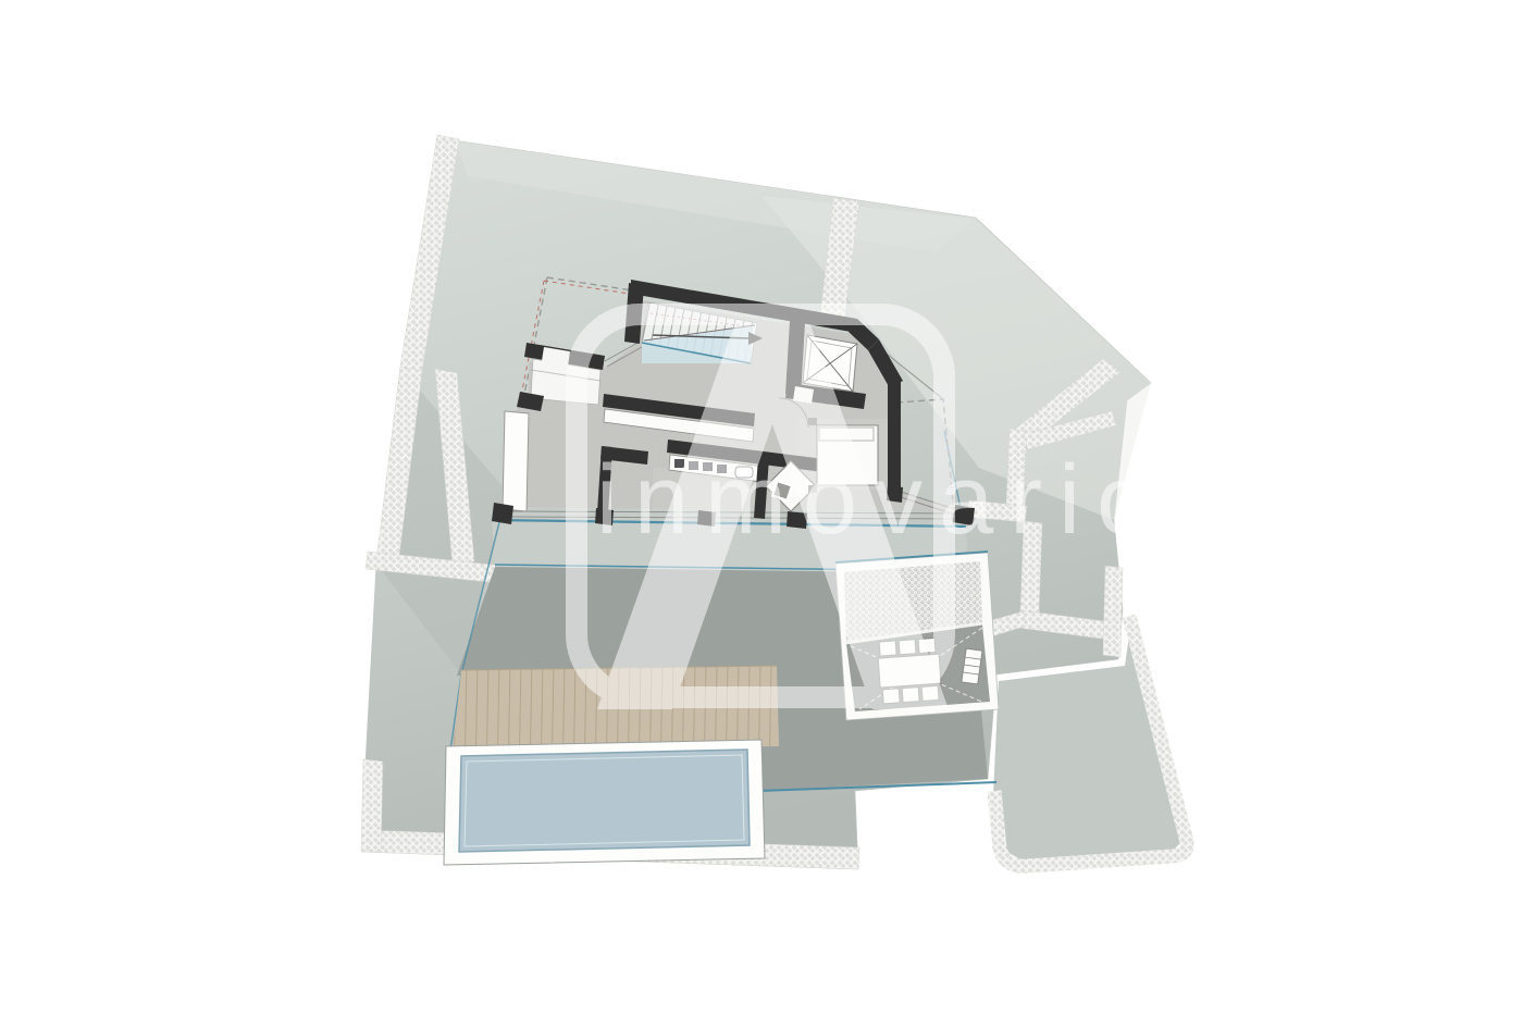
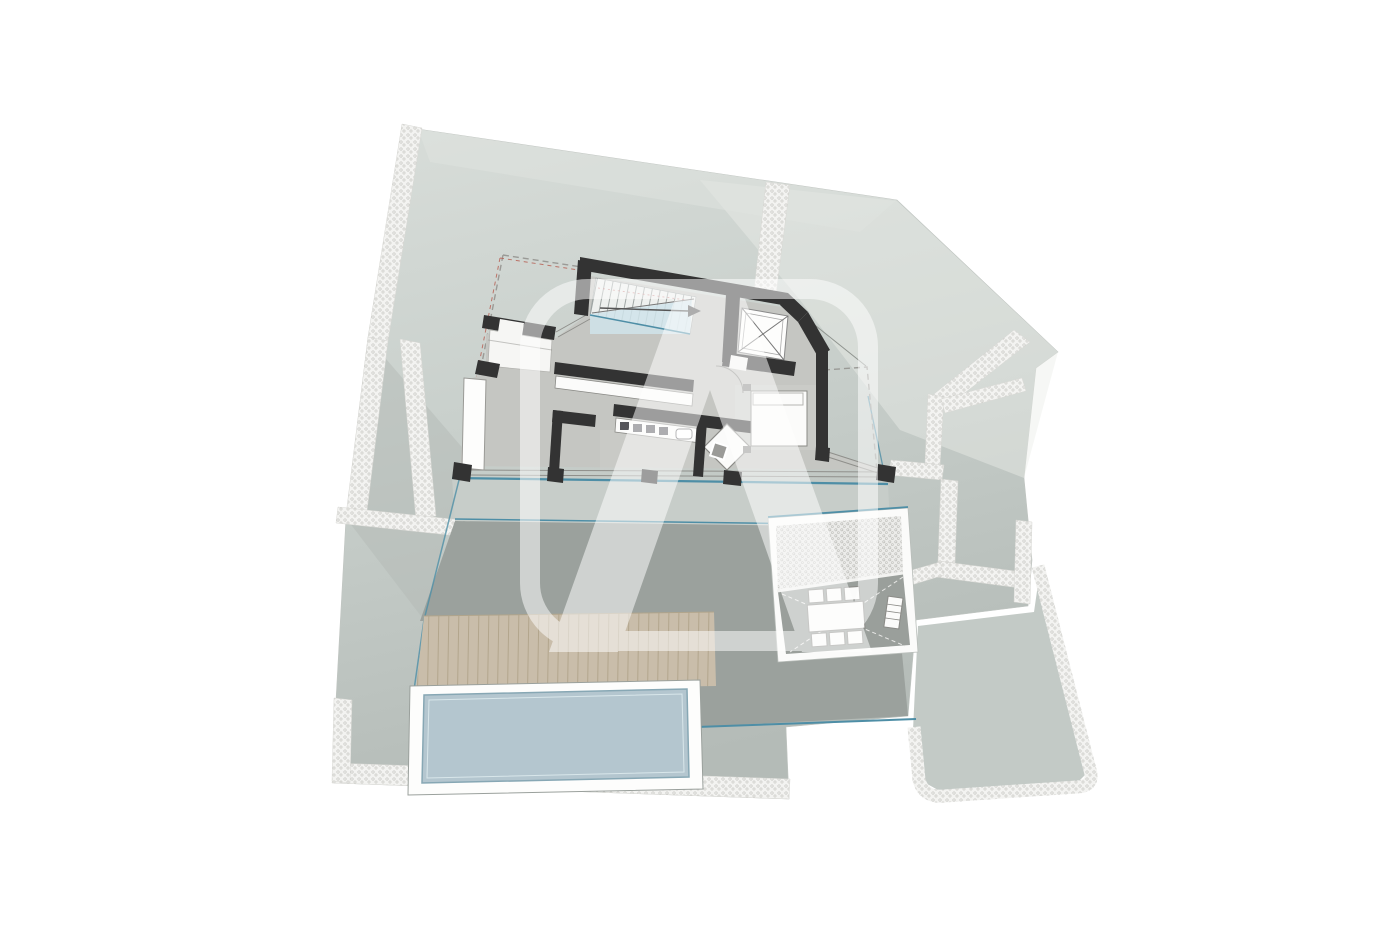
- inmovario
